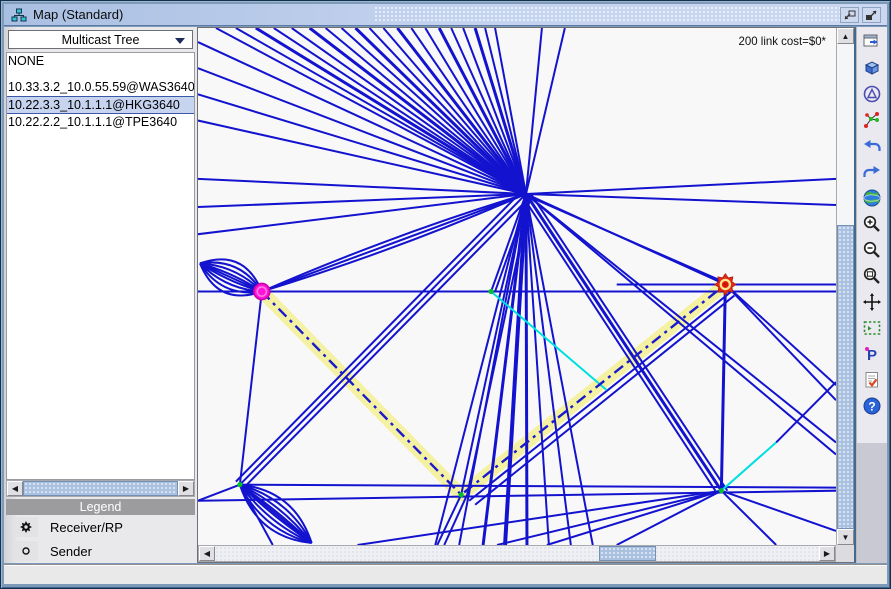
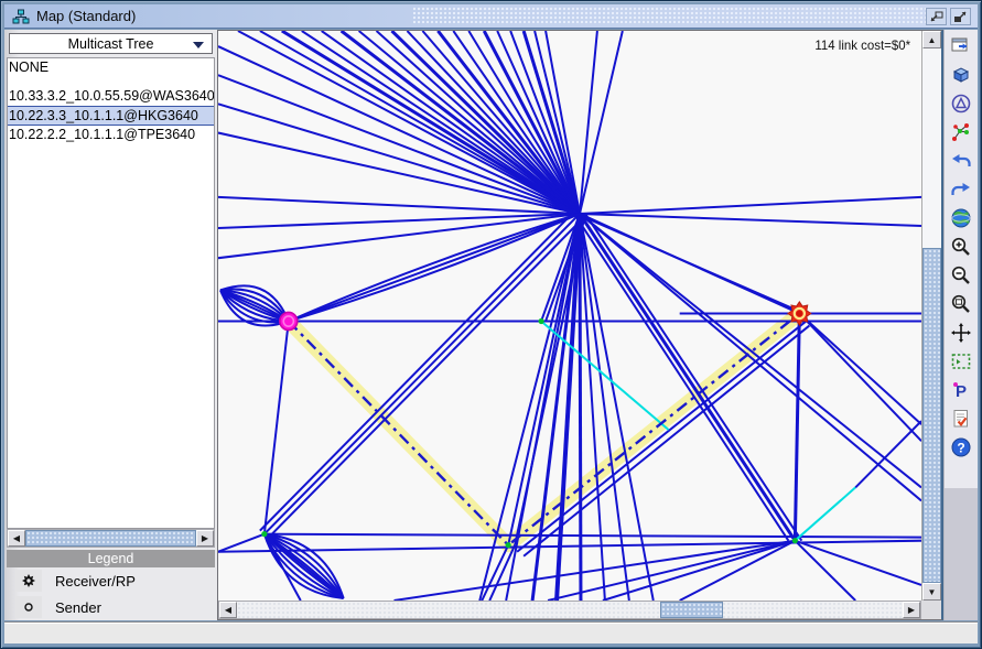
  Map (Standard)
  Multicast Tree
  NONE
  10.33.3.2_10.0.55.59@WAS3640
  10.22.3.3_10.1.1.1@HKG3640
  10.22.2.2_10.1.1.1@TPE3640
  ◀
  ▶
  Legend
  Receiver/RP
  Sender
- 200 link cost=$0*
+ 114 link cost=$0*
  ▲
  ▼
  ◀
  ▶
  P
  ?
